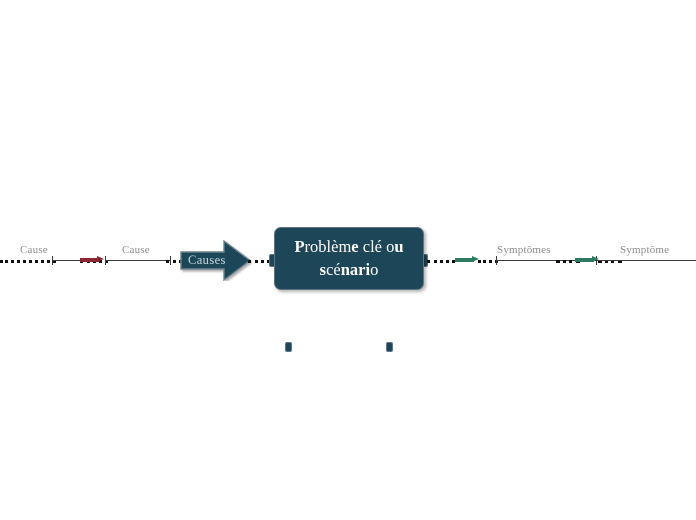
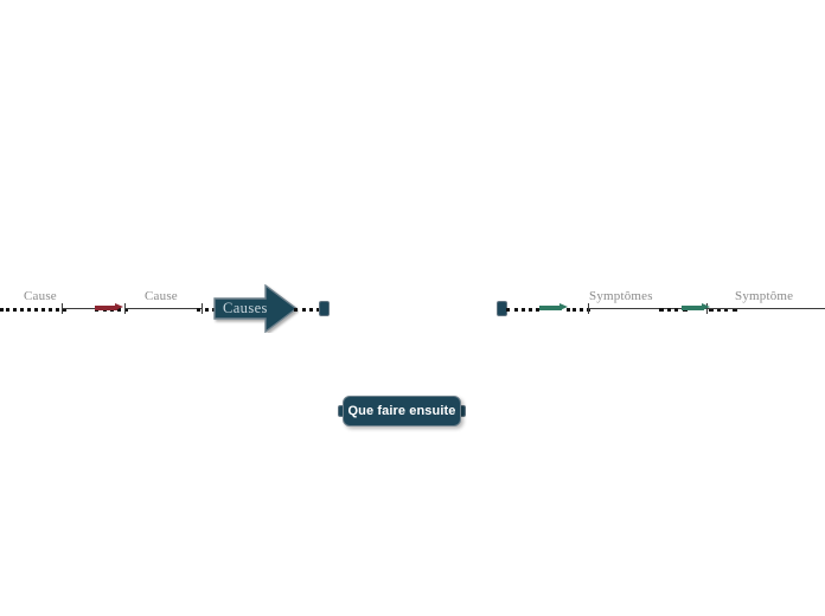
  Cause
  Cause
  Causes
- Problème clé ou
- scénario
  Symptômes
  Symptôme
+ Que faire ensuite
